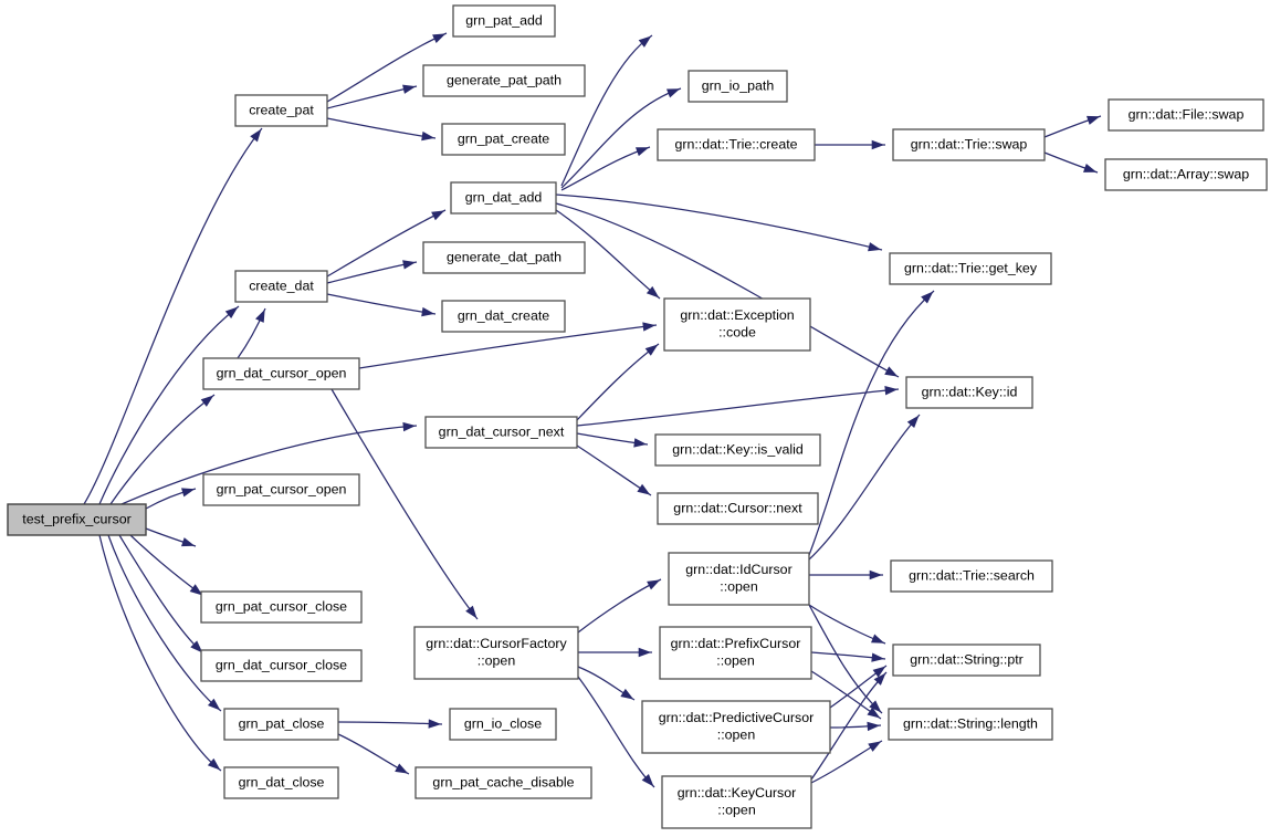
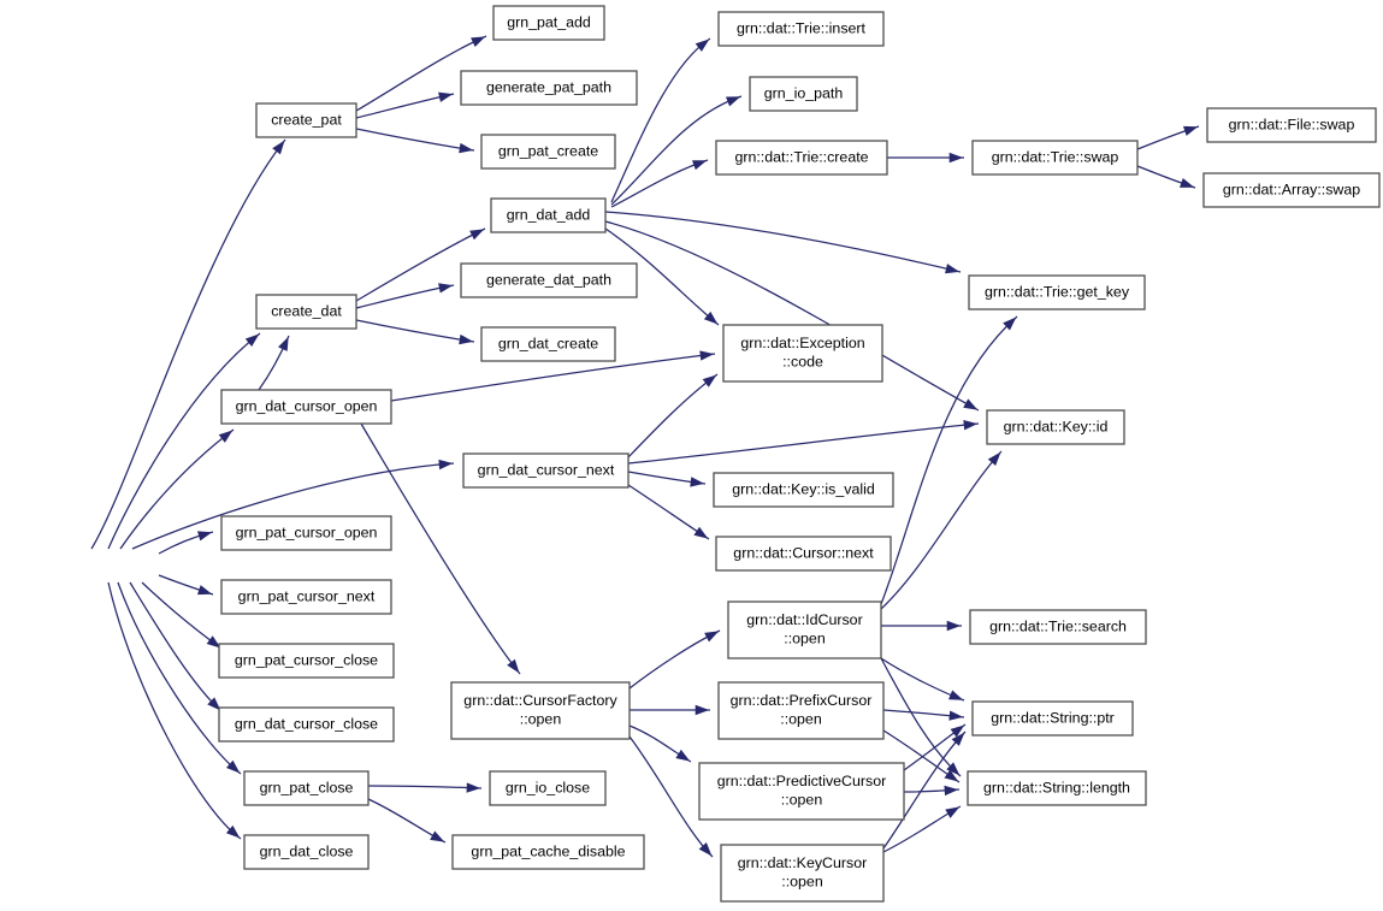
- test_prefix_cursor
  create_pat
  create_dat
  grn_pat_add
  generate_pat_path
  grn_pat_create
  grn_dat_add
  generate_dat_path
  grn_dat_create
  grn_dat_cursor_open
  grn_dat_cursor_next
  grn_pat_cursor_open
+ grn_pat_cursor_next
  grn_pat_cursor_close
  grn_dat_cursor_close
  grn_pat_close
  grn_dat_close
  grn_io_close
  grn_pat_cache_disable
  grn::dat::CursorFactory
  ::open
+ grn::dat::Trie::insert
  grn_io_path
  grn::dat::Trie::create
  grn::dat::Trie::swap
  grn::dat::File::swap
  grn::dat::Array::swap
  grn::dat::Trie::get_key
  grn::dat::Exception
  ::code
  grn::dat::Key::id
  grn::dat::Key::is_valid
  grn::dat::Cursor::next
  grn::dat::IdCursor
  ::open
  grn::dat::Trie::search
  grn::dat::PrefixCursor
  ::open
  grn::dat::String::ptr
  grn::dat::PredictiveCursor
  ::open
  grn::dat::String::length
  grn::dat::KeyCursor
  ::open
